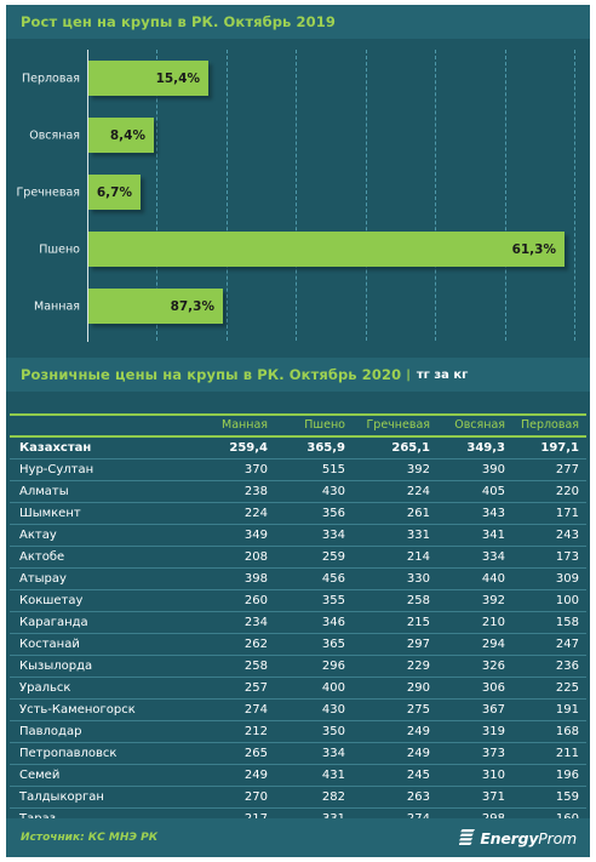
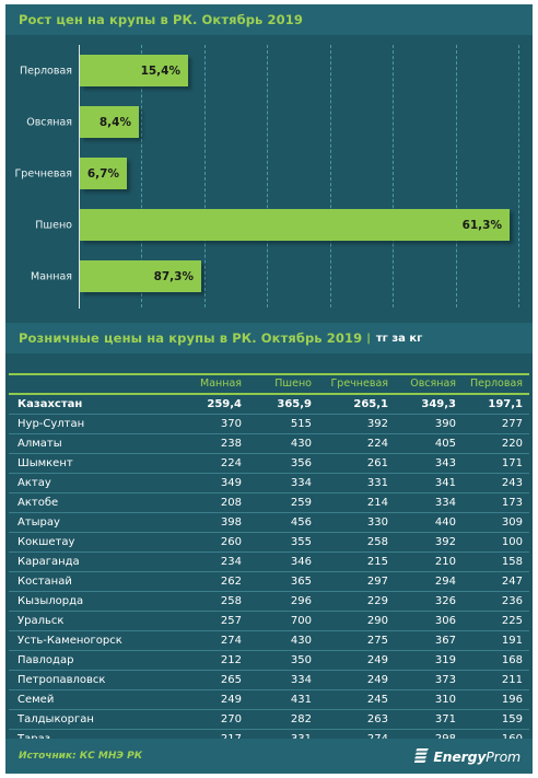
  Рост цен на крупы в РК. Октябрь 2019
  Перловая
  15,4%
  Овсяная
  8,4%
  Гречневая
  6,7%
  Пшено
  61,3%
  Манная
  87,3%
- Розничные цены на крупы в РК. Октябрь 2020
+ Розничные цены на крупы в РК. Октябрь 2019
  |
  тг за кг
  	Манная	Пшено	Гречневая	Овсяная	Перловая
  Казахстан	259,4	365,9	265,1	349,3	197,1
  Нур-Султан	370	515	392	390	277
  Алматы	238	430	224	405	220
  Шымкент	224	356	261	343	171
  Актау	349	334	331	341	243
  Актобе	208	259	214	334	173
  Атырау	398	456	330	440	309
  Кокшетау	260	355	258	392	100
  Караганда	234	346	215	210	158
  Костанай	262	365	297	294	247
  Кызылорда	258	296	229	326	236
- Уральск	257	400	290	306	225
+ Уральск	257	700	290	306	225
  Усть-Каменогорск	274	430	275	367	191
  Павлодар	212	350	249	319	168
  Петропавловск	265	334	249	373	211
  Семей	249	431	245	310	196
  Талдыкорган	270	282	263	371	159
  Источник: КС МНЭ РК
  EnergyProm
